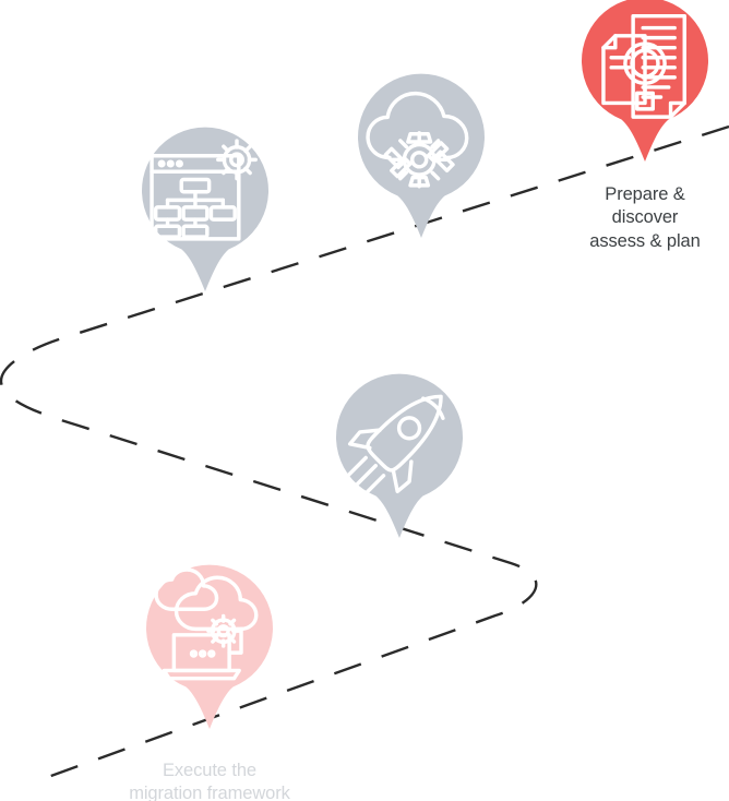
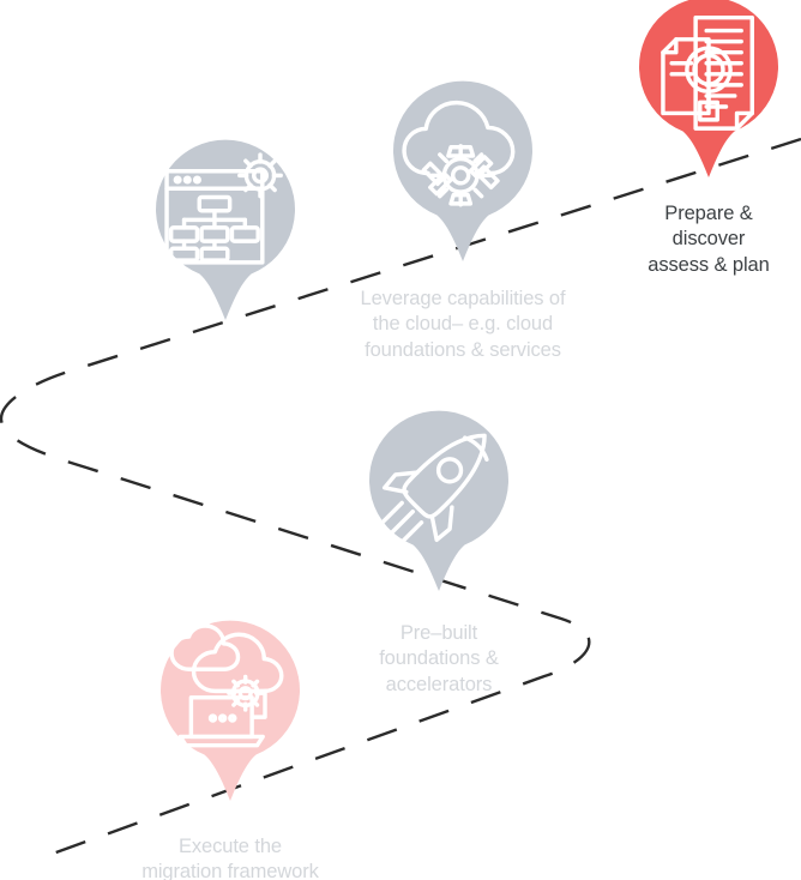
  Prepare &
  discover
  assess & plan
+ Leverage capabilities of
+ the cloud– e.g. cloud
+ foundations & services
+ Pre–built
+ foundations &
+ accelerators
  Execute the
  migration framework
